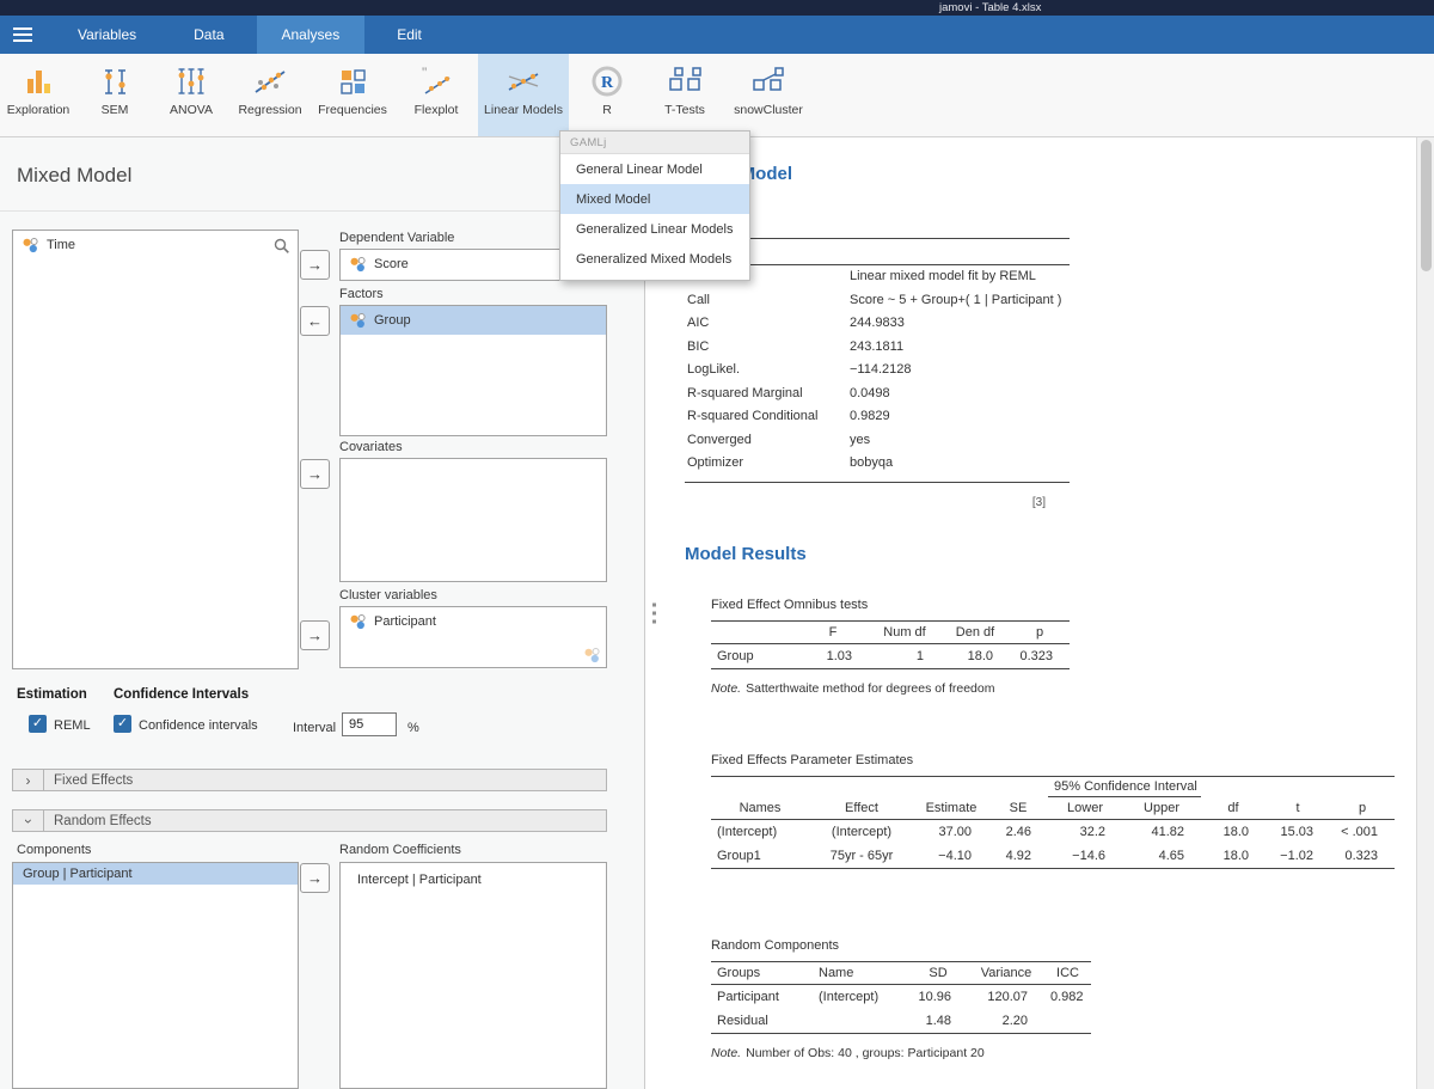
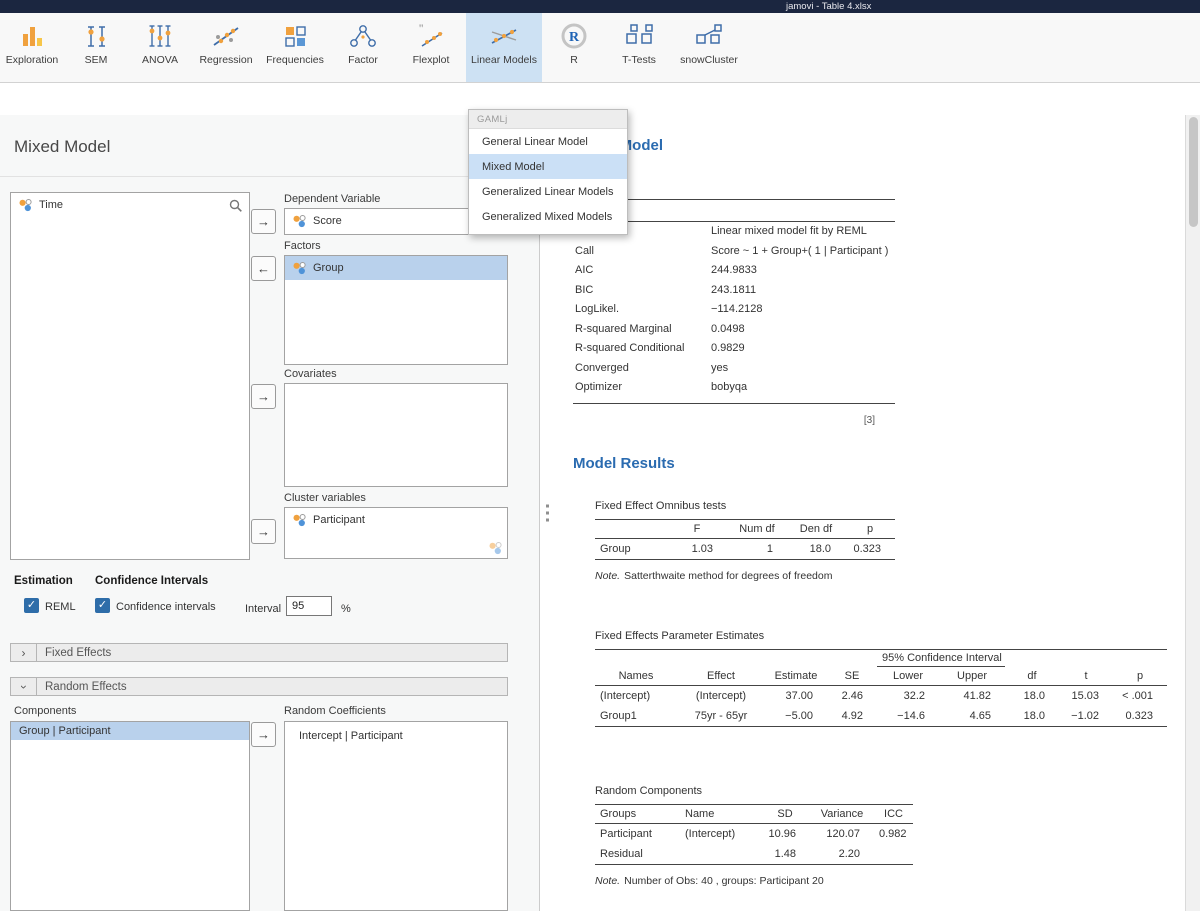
  jamovi - Table 4.xlsx
- Variables
- Data
- Analyses
- Edit
  Exploration
  SEM
  ANOVA
  Regression
  Frequencies
+ Factor
  ''
  Flexplot
  Linear Models
  R
  R
  T-Tests
  snowCluster
  Mixed Model
  Time
  Dependent Variable
  Score
  Factors
  Group
  Covariates
  Cluster variables
  Participant
  →
  ←
  →
  →
  Estimation
  Confidence Intervals
  ✓
  REML
  ✓
  Confidence intervals
  Interval
  95
  %
  ›
  Fixed Effects
  Random Effects
  Components
  Random Coefficients
  Group | Participant
  →
  Intercept | Participant
  Linear mixed model fit by REML
  Call
- Score ~ 5 + Group+( 1 | Participant )
+ Score ~ 1 + Group+( 1 | Participant )
  AIC
  244.9833
  BIC
  243.1811
  LogLikel.
  −114.2128
  R-squared Marginal
  0.0498
  R-squared Conditional
  0.9829
  Converged
  yes
  Optimizer
  bobyqa
  [3]
  Model Results
  Fixed Effect Omnibus tests
  	F	Num df	Den df	p
  Group	1.03	1	18.0	0.323
  Note. Satterthwaite method for degrees of freedom
  Fixed Effects Parameter Estimates
  	95% Confidence Interval
  Names	Effect	Estimate	SE	Lower	Upper	df	t	p
  (Intercept)	(Intercept)	37.00	2.46	32.2	41.82	18.0	15.03	< .001
- Group1	75yr - 65yr	−4.10	4.92	−14.6	4.65	18.0	−1.02	0.323
+ Group1	75yr - 65yr	−5.00	4.92	−14.6	4.65	18.0	−1.02	0.323
  Random Components
  Groups	Name	SD	Variance	ICC
  Participant	(Intercept)	10.96	120.07	0.982
  Residual		1.48	2.20
  Note. Number of Obs: 40 , groups: Participant 20
  GAMLj
  General Linear Model
  Mixed Model
  Generalized Linear Models
  Generalized Mixed Models
